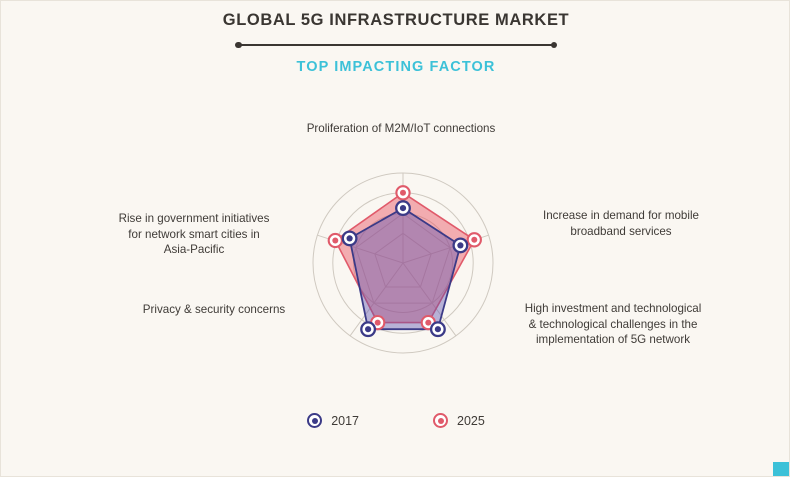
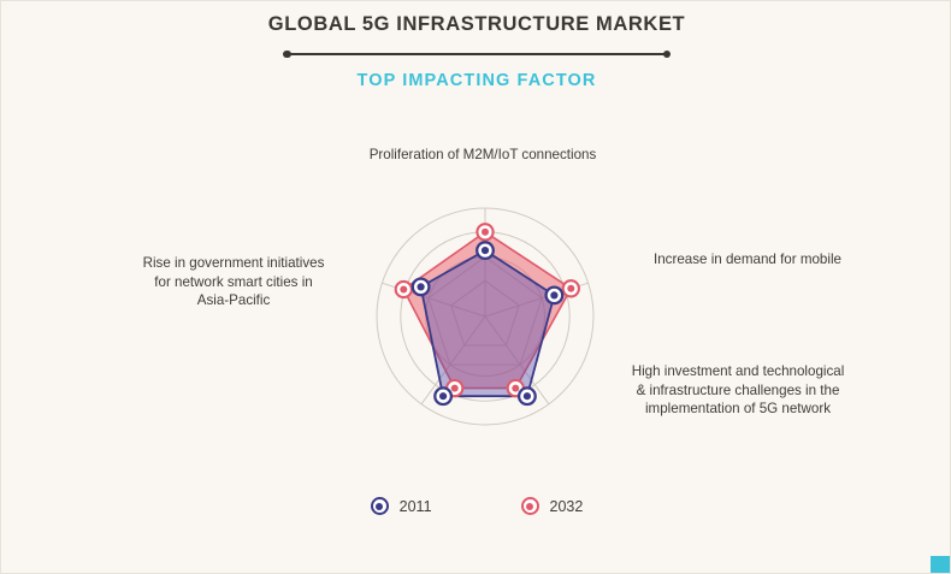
  GLOBAL 5G INFRASTRUCTURE MARKET
  TOP IMPACTING FACTOR
  Proliferation of M2M/IoT connections
  Increase in demand for mobile
- broadband services
  High investment and technological
- & technological challenges in the
+ & infrastructure challenges in the
  implementation of 5G network
- Privacy & security concerns
  Rise in government initiatives
  for network smart cities in
  Asia-Pacific
- 2017
+ 2011
- 2025
+ 2032
